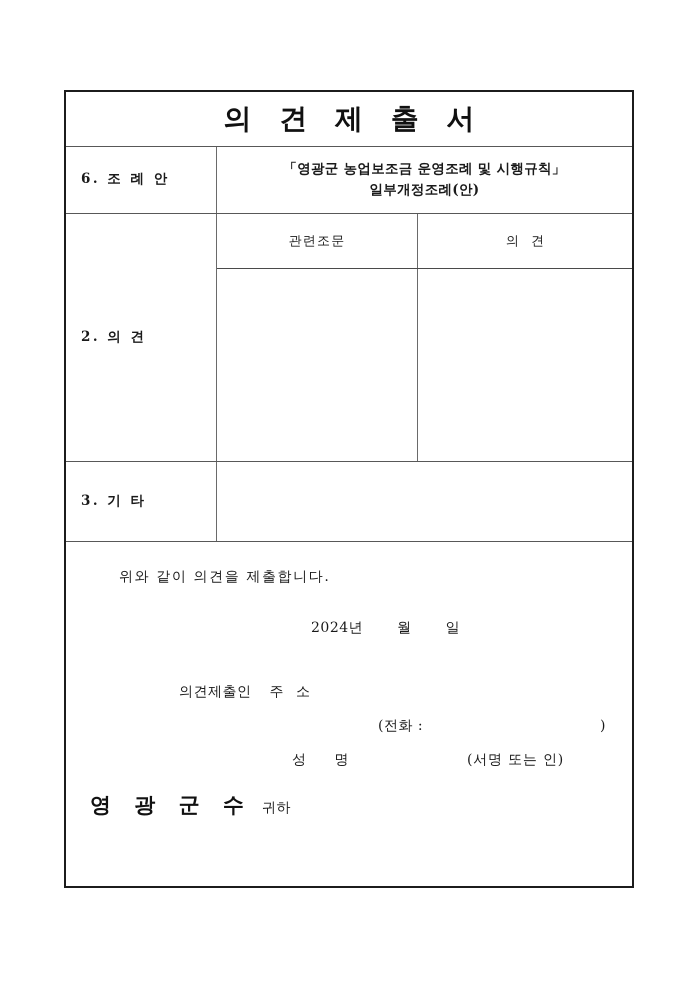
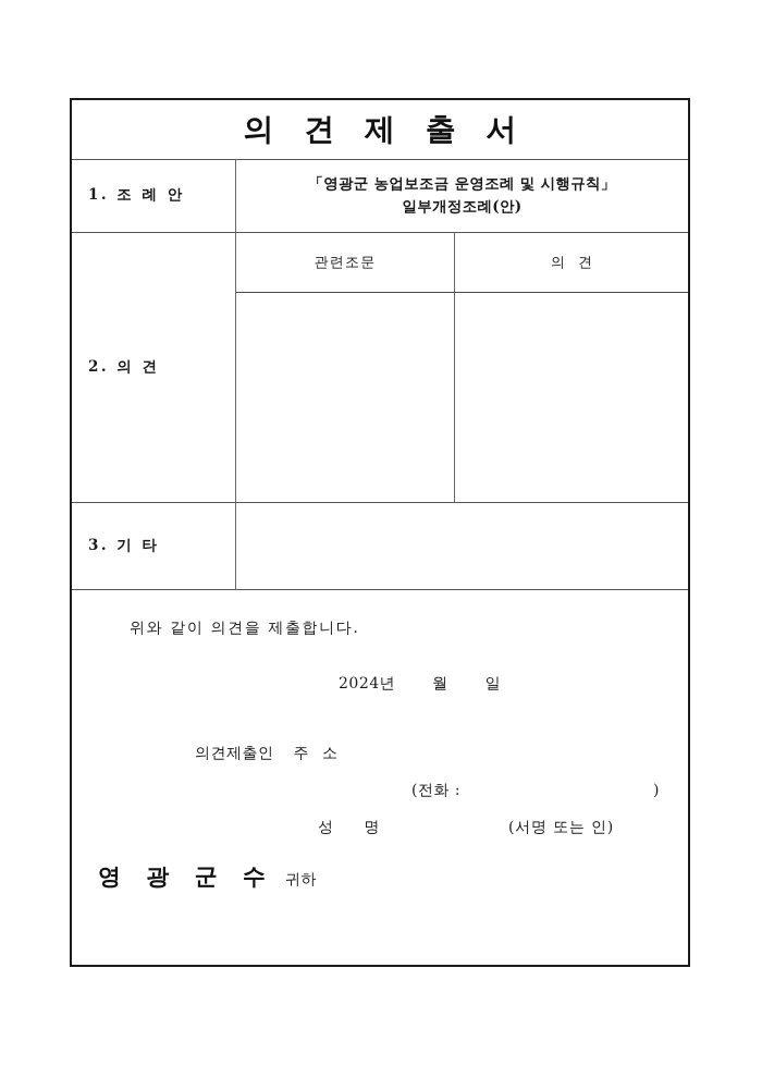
  의 견 제 출 서
- 6. 조 례 안
+ 1. 조 례 안
  「영광군 농업보조금 운영조례 및 시행규칙」
  일부개정조례(안)
  2. 의 견
  관련조문
  의 견
  3. 기 타
  위와 같이 의견을 제출합니다.
  2024년 월 일
  의견제출인 주 소
  (전화 :
  )
  성 명
  (서명 또는 인)
  영 광 군 수
  귀하
